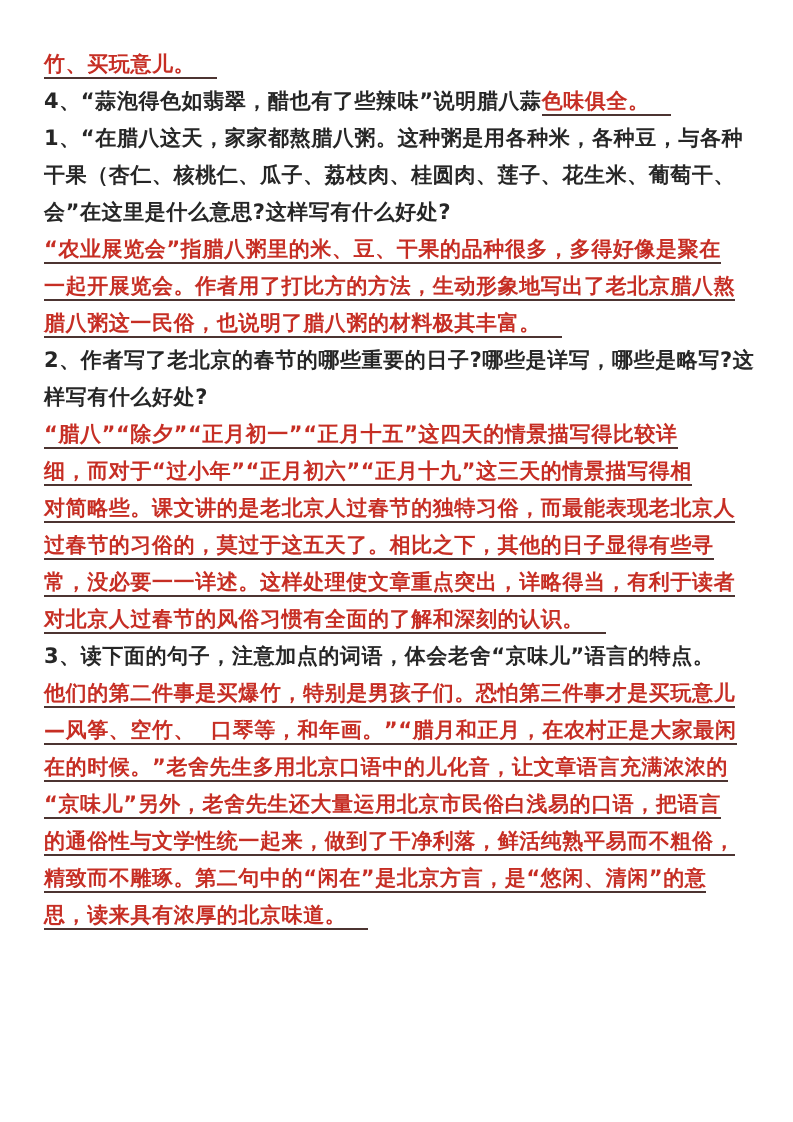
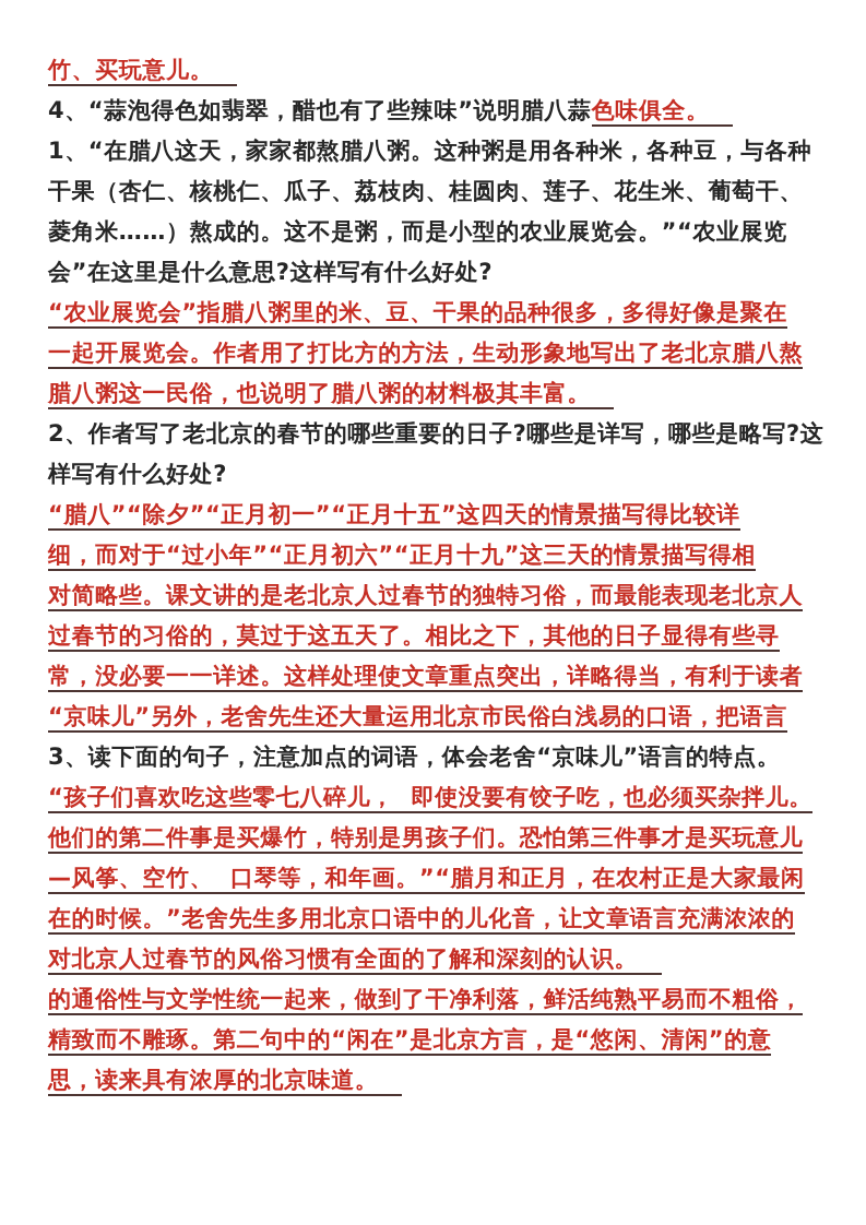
  竹、买玩意儿。
  4、“蒜泡得色如翡翠，醋也有了些辣味”说明腊八蒜色味俱全。
  1、“在腊八这天，家家都熬腊八粥。这种粥是用各种米，各种豆，与各种
  干果（杏仁、核桃仁、瓜子、荔枝肉、桂圆肉、莲子、花生米、葡萄干、
+ 菱角米……）熬成的。这不是粥，而是小型的农业展览会。”“农业展览
  会”在这里是什么意思?这样写有什么好处?
  “农业展览会”指腊八粥里的米、豆、干果的品种很多，多得好像是聚在
  一起开展览会。作者用了打比方的方法，生动形象地写出了老北京腊八熬
  腊八粥这一民俗，也说明了腊八粥的材料极其丰富。
  2、作者写了老北京的春节的哪些重要的日子?哪些是详写，哪些是略写?这
  样写有什么好处?
  “腊八”“除夕”“正月初一”“正月十五”这四天的情景描写得比较详
  细，而对于“过小年”“正月初六”“正月十九”这三天的情景描写得相
  对简略些。课文讲的是老北京人过春节的独特习俗，而最能表现老北京人
  过春节的习俗的，莫过于这五天了。相比之下，其他的日子显得有些寻
  常，没必要一一详述。这样处理使文章重点突出，详略得当，有利于读者
- 对北京人过春节的风俗习惯有全面的了解和深刻的认识。
+ “京味儿”另外，老舍先生还大量运用北京市民俗白浅易的口语，把语言
  3、读下面的句子，注意加点的词语，体会老舍“京味儿”语言的特点。
+ “孩子们喜欢吃这些零七八碎儿， 即使没要有饺子吃，也必须买杂拌儿。
  他们的第二件事是买爆竹，特别是男孩子们。恐怕第三件事才是买玩意儿
  —风筝、空竹、 口琴等，和年画。”“腊月和正月，在农村正是大家最闲
  在的时候。”老舍先生多用北京口语中的儿化音，让文章语言充满浓浓的
- “京味儿”另外，老舍先生还大量运用北京市民俗白浅易的口语，把语言
+ 对北京人过春节的风俗习惯有全面的了解和深刻的认识。
  的通俗性与文学性统一起来，做到了干净利落，鲜活纯熟平易而不粗俗，
  精致而不雕琢。第二句中的“闲在”是北京方言，是“悠闲、清闲”的意
  思，读来具有浓厚的北京味道。
